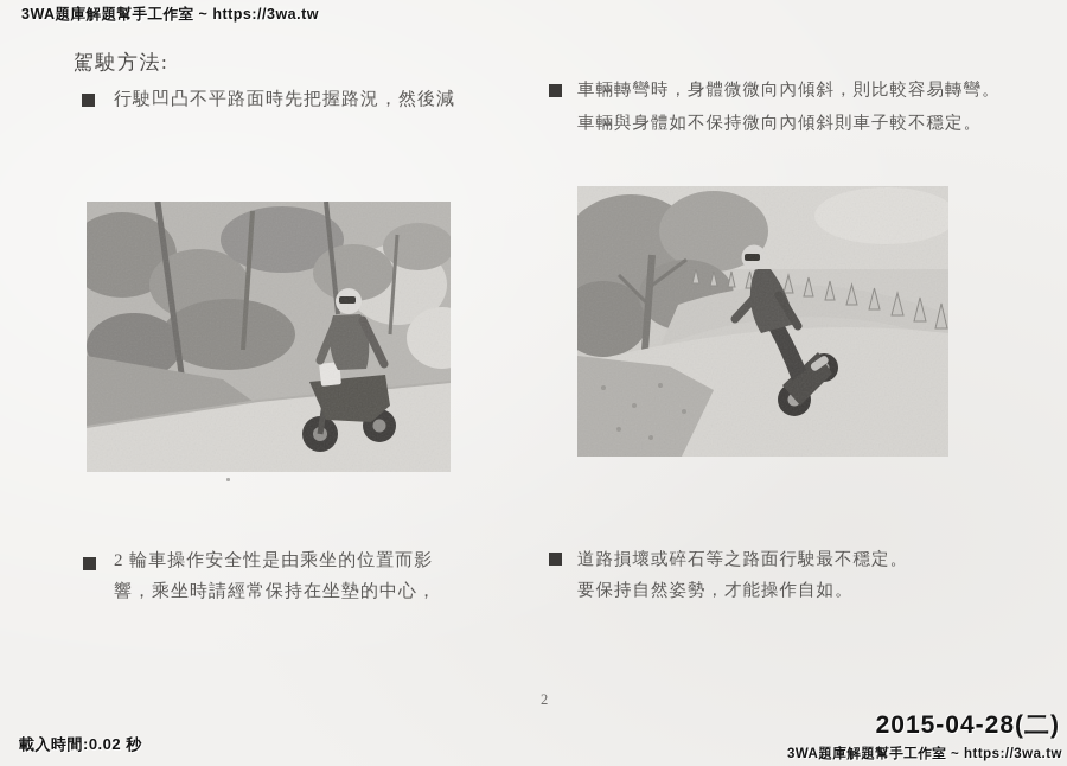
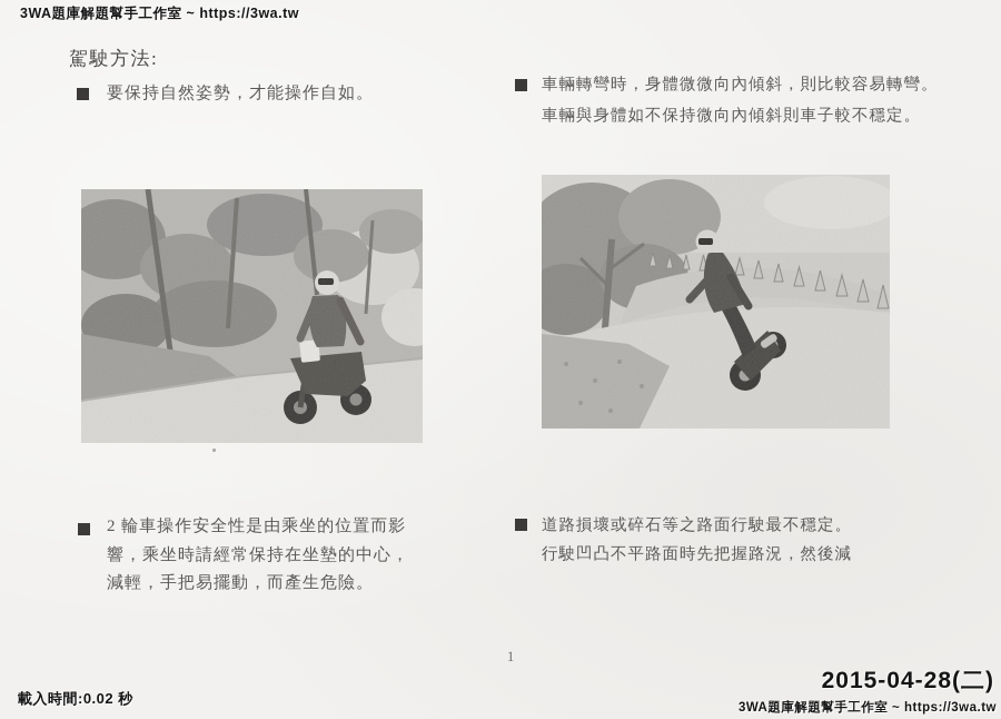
  3WA題庫解題幫手工作室 ~ https://3wa.tw
  載入時間:0.02 秒
  2015-04-28(二)
  3WA題庫解題幫手工作室 ~ https://3wa.tw
  駕駛方法:
- 行駛凹凸不平路面時先把握路況，然後減
+ 要保持自然姿勢，才能操作自如。
  車輛轉彎時，身體微微向內傾斜，則比較容易轉彎。
  車輛與身體如不保持微向內傾斜則車子較不穩定。
  2 輪車操作安全性是由乘坐的位置而影
  響，乘坐時請經常保持在坐墊的中心，
+ 減輕，手把易擺動，而產生危險。
  道路損壞或碎石等之路面行駛最不穩定。
- 要保持自然姿勢，才能操作自如。
+ 行駛凹凸不平路面時先把握路況，然後減
- 2
+ 1
